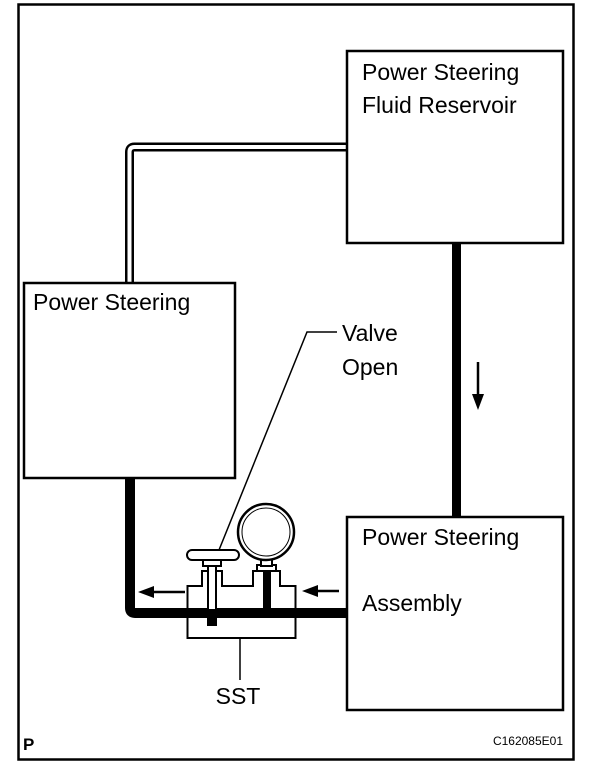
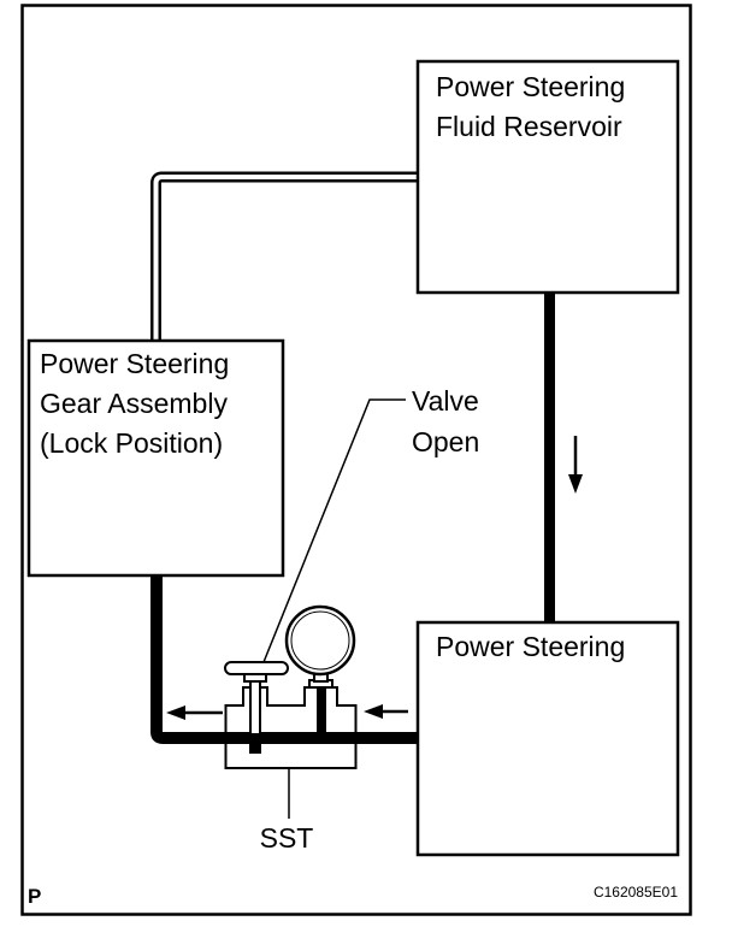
  Power Steering
  Fluid Reservoir
  Power Steering
+ Gear Assembly
+ (Lock Position)
  Power Steering
- Assembly
  Valve
  Open
  SST
  P
  C162085E01
